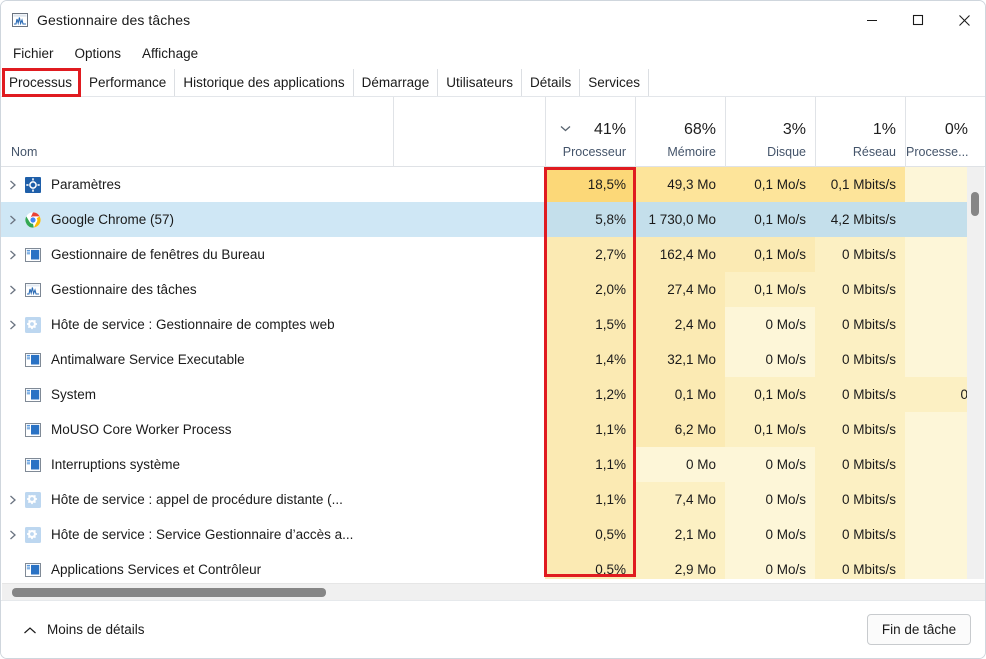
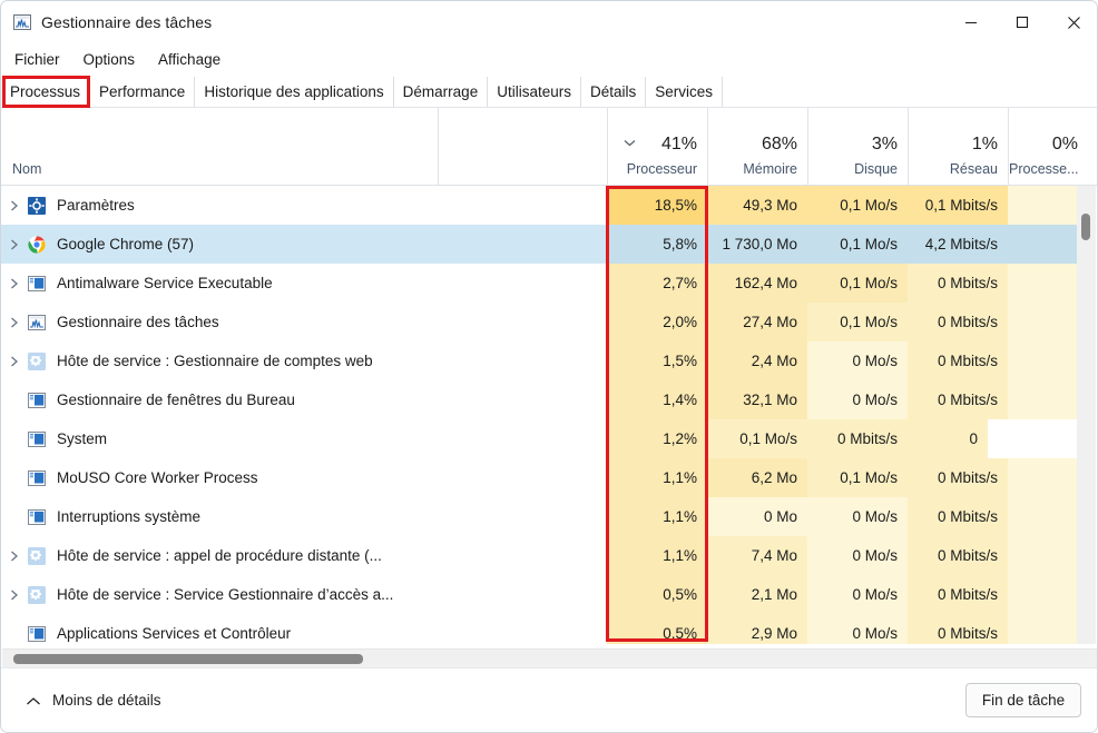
  Gestionnaire des tâches
  Fichier
  Options
  Affichage
  Processus
  Performance
  Historique des applications
  Démarrage
  Utilisateurs
  Détails
  Services
  Nom
  41%
  Processeur
  68%
  Mémoire
  3%
  Disque
  1%
  Réseau
  0%
  Processe...
  Paramètres
  18,5%
  49,3 Mo
  0,1 Mo/s
  0,1 Mbits/s
  Google Chrome (57)
  5,8%
  1 730,0 Mo
  0,1 Mo/s
  4,2 Mbits/s
- Gestionnaire de fenêtres du Bureau
+ Antimalware Service Executable
  2,7%
  162,4 Mo
  0,1 Mo/s
  0 Mbits/s
  Gestionnaire des tâches
  2,0%
  27,4 Mo
  0,1 Mo/s
  0 Mbits/s
  Hôte de service : Gestionnaire de comptes web
  1,5%
  2,4 Mo
  0 Mo/s
  0 Mbits/s
- Antimalware Service Executable
+ Gestionnaire de fenêtres du Bureau
  1,4%
  32,1 Mo
  0 Mo/s
  0 Mbits/s
  System
  1,2%
- 0,1 Mo
  0,1 Mo/s
  0 Mbits/s
  0
  MoUSO Core Worker Process
  1,1%
  6,2 Mo
  0,1 Mo/s
  0 Mbits/s
  Interruptions système
  1,1%
  0 Mo
  0 Mo/s
  0 Mbits/s
  Hôte de service : appel de procédure distante (...
  1,1%
  7,4 Mo
  0 Mo/s
  0 Mbits/s
  Hôte de service : Service Gestionnaire d’accès a...
  0,5%
  2,1 Mo
  0 Mo/s
  0 Mbits/s
  Applications Services et Contrôleur
  0,5%
  2,9 Mo
  0 Mo/s
  0 Mbits/s
  Moins de détails
  Fin de tâche
